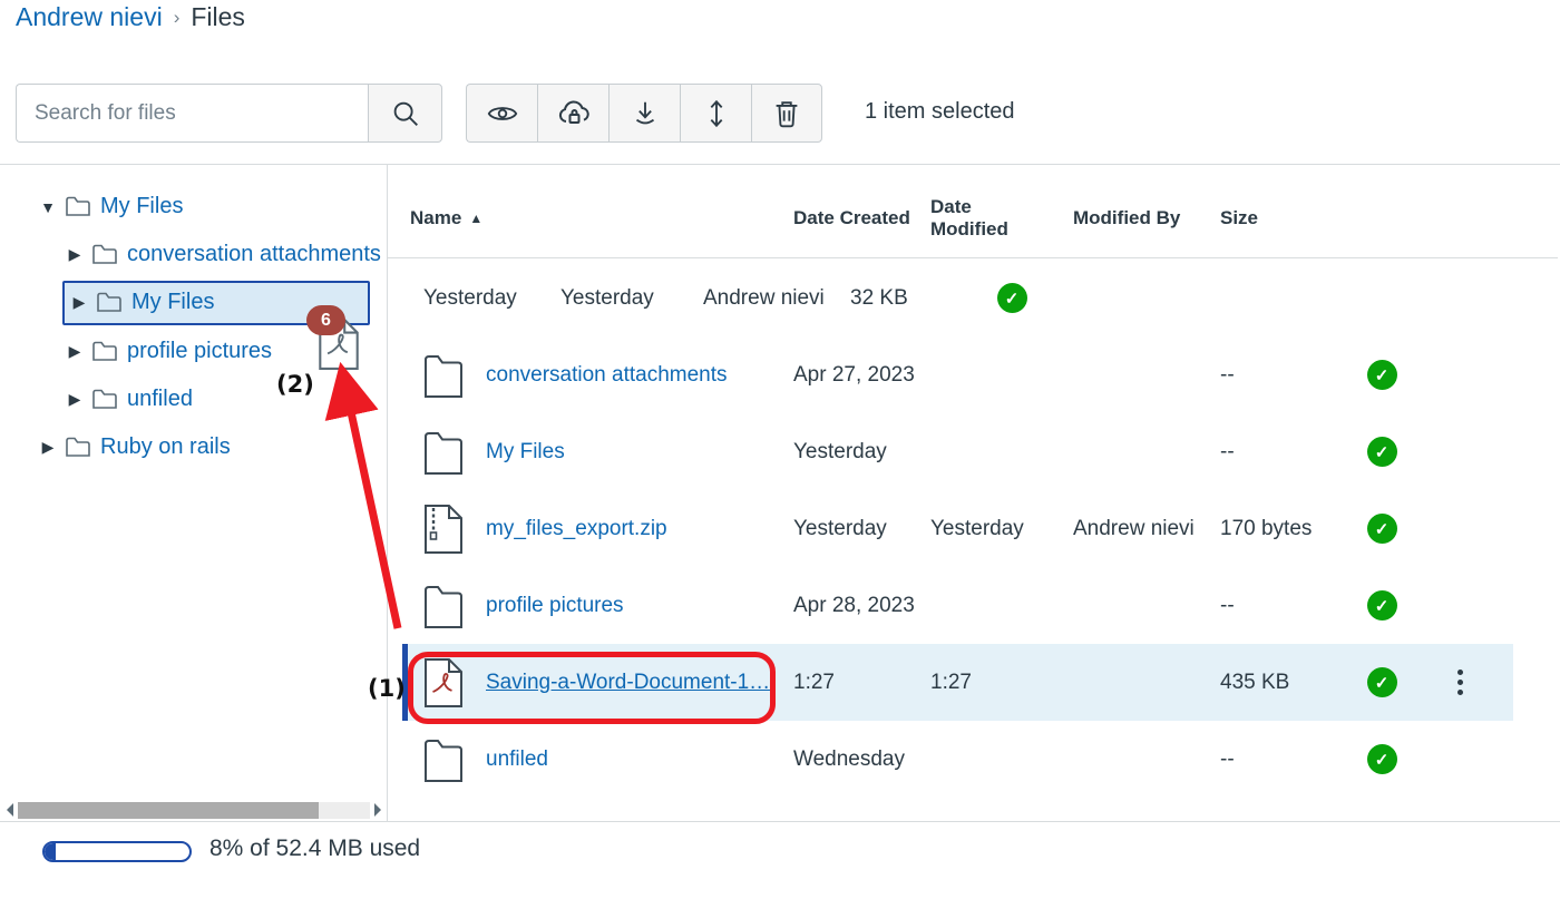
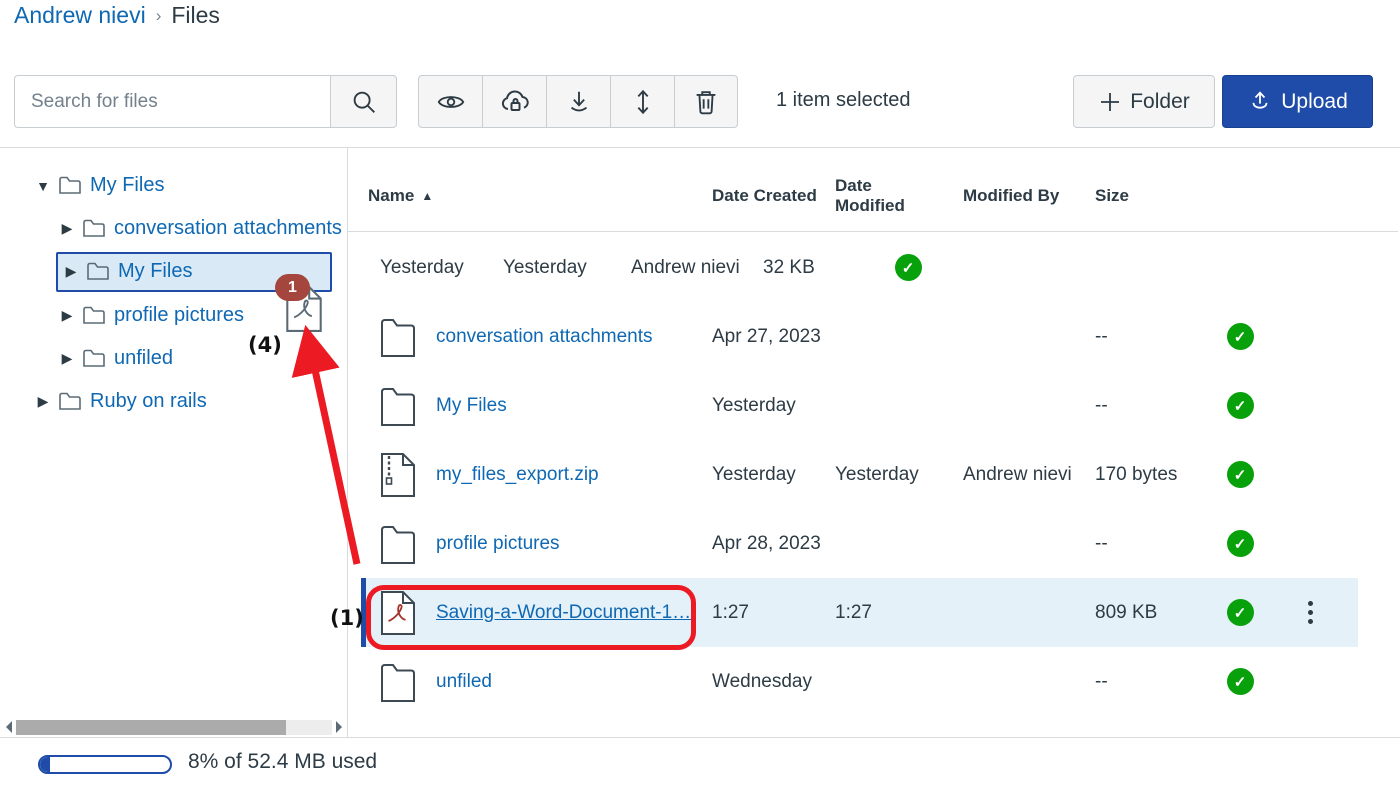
  Andrew nievi
  ›
  Files
  Search for files
  1 item selected
+ Folder
+ Upload
  ▼
  My Files
  ▶
  conversation attachments
  ▶
  My Files
  ▶
  profile pictures
  ▶
  unfiled
  ▶
  Ruby on rails
- 6
+ 1
  Name
  ▲
  Date Created
  Date Modified
  Modified By
  Size
  Yesterday
  Yesterday
  Andrew nievi
  32 KB
  ✓
  conversation attachments
  Apr 27, 2023
  --
  ✓
  My Files
  Yesterday
  --
  ✓
  my_files_export.zip
  Yesterday
  Yesterday
  Andrew nievi
  170 bytes
  ✓
  profile pictures
  Apr 28, 2023
  --
  ✓
  Saving-a-Word-Document-1…
  1:27
  1:27
- 435 KB
+ 809 KB
  ✓
  unfiled
  Wednesday
  --
  ✓
  8% of 52.4 MB used
  (1)
- (2)
+ (4)
